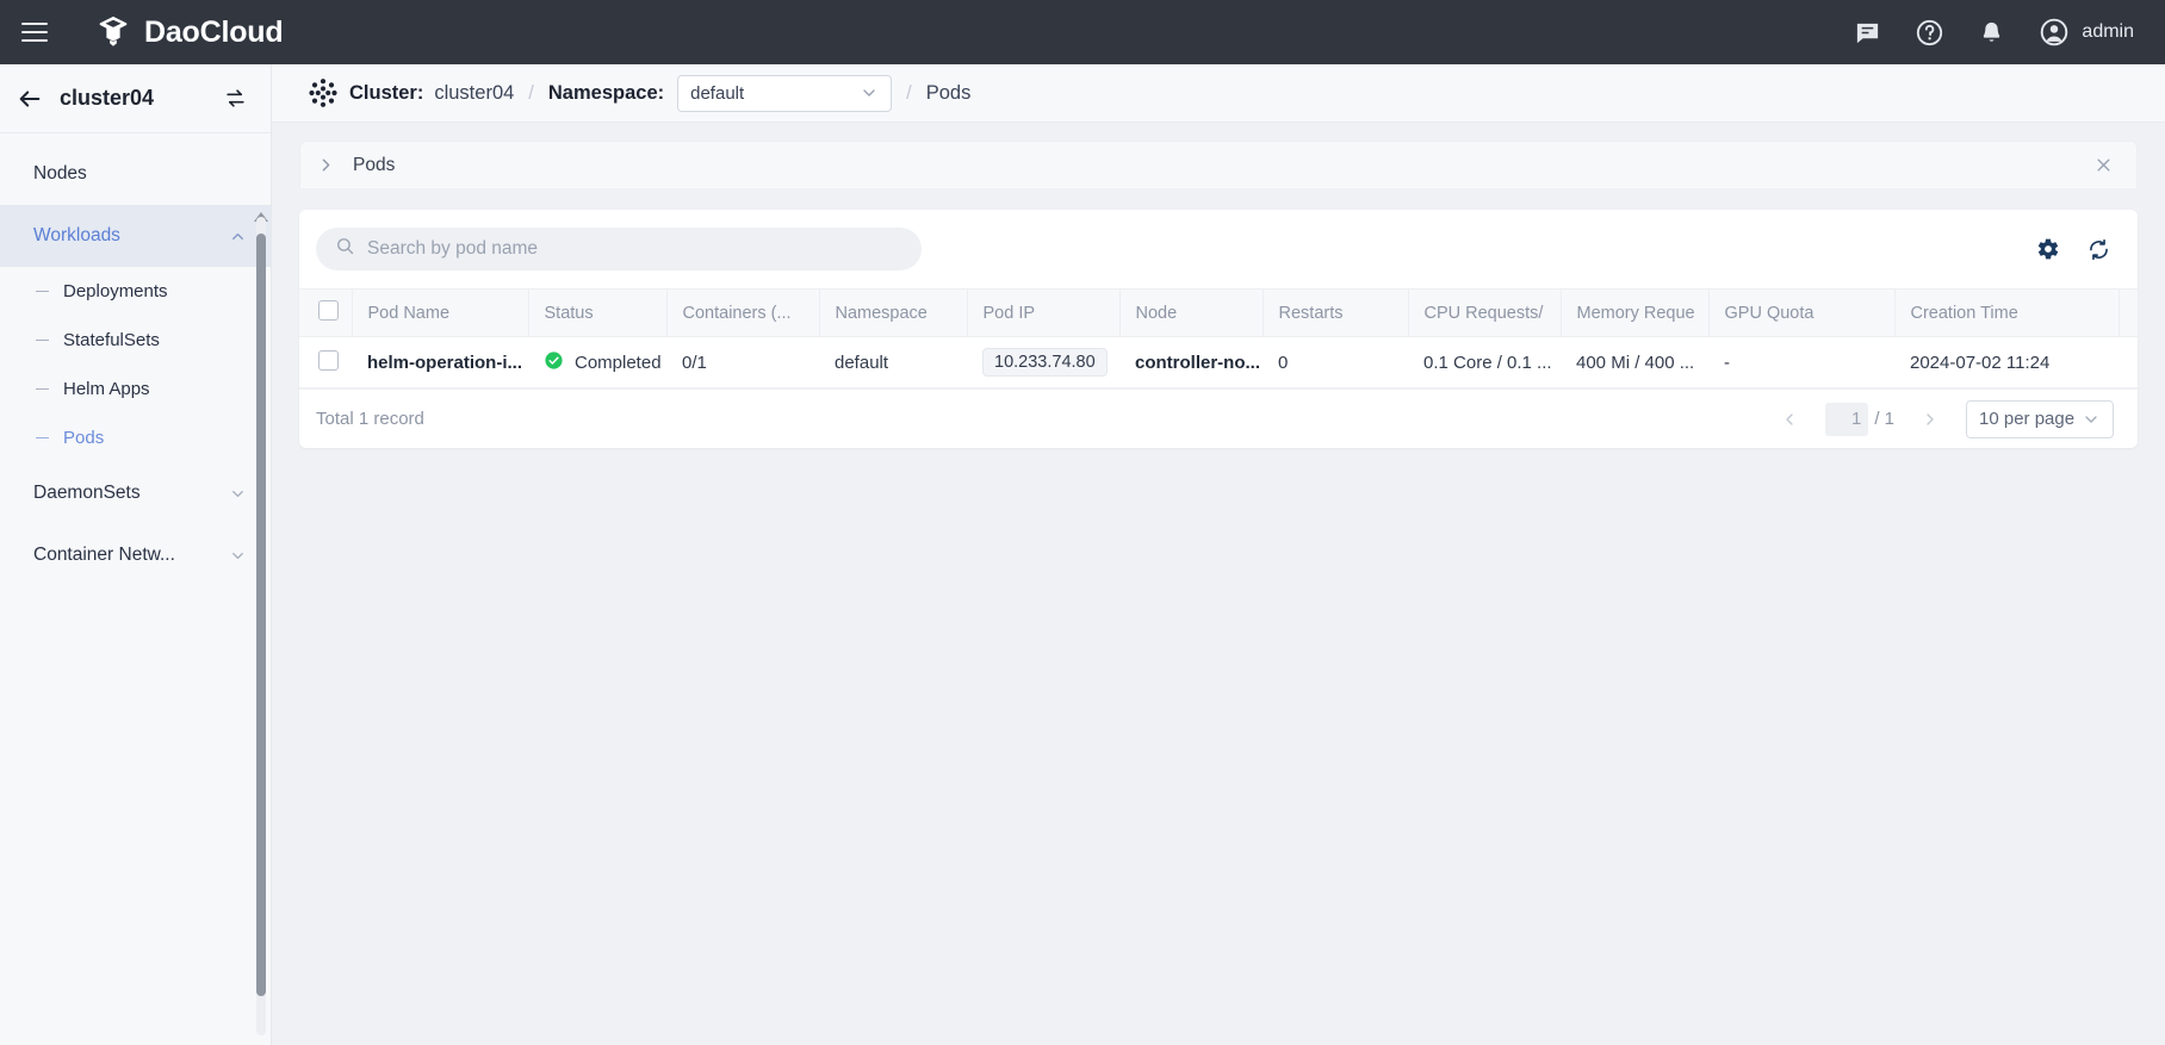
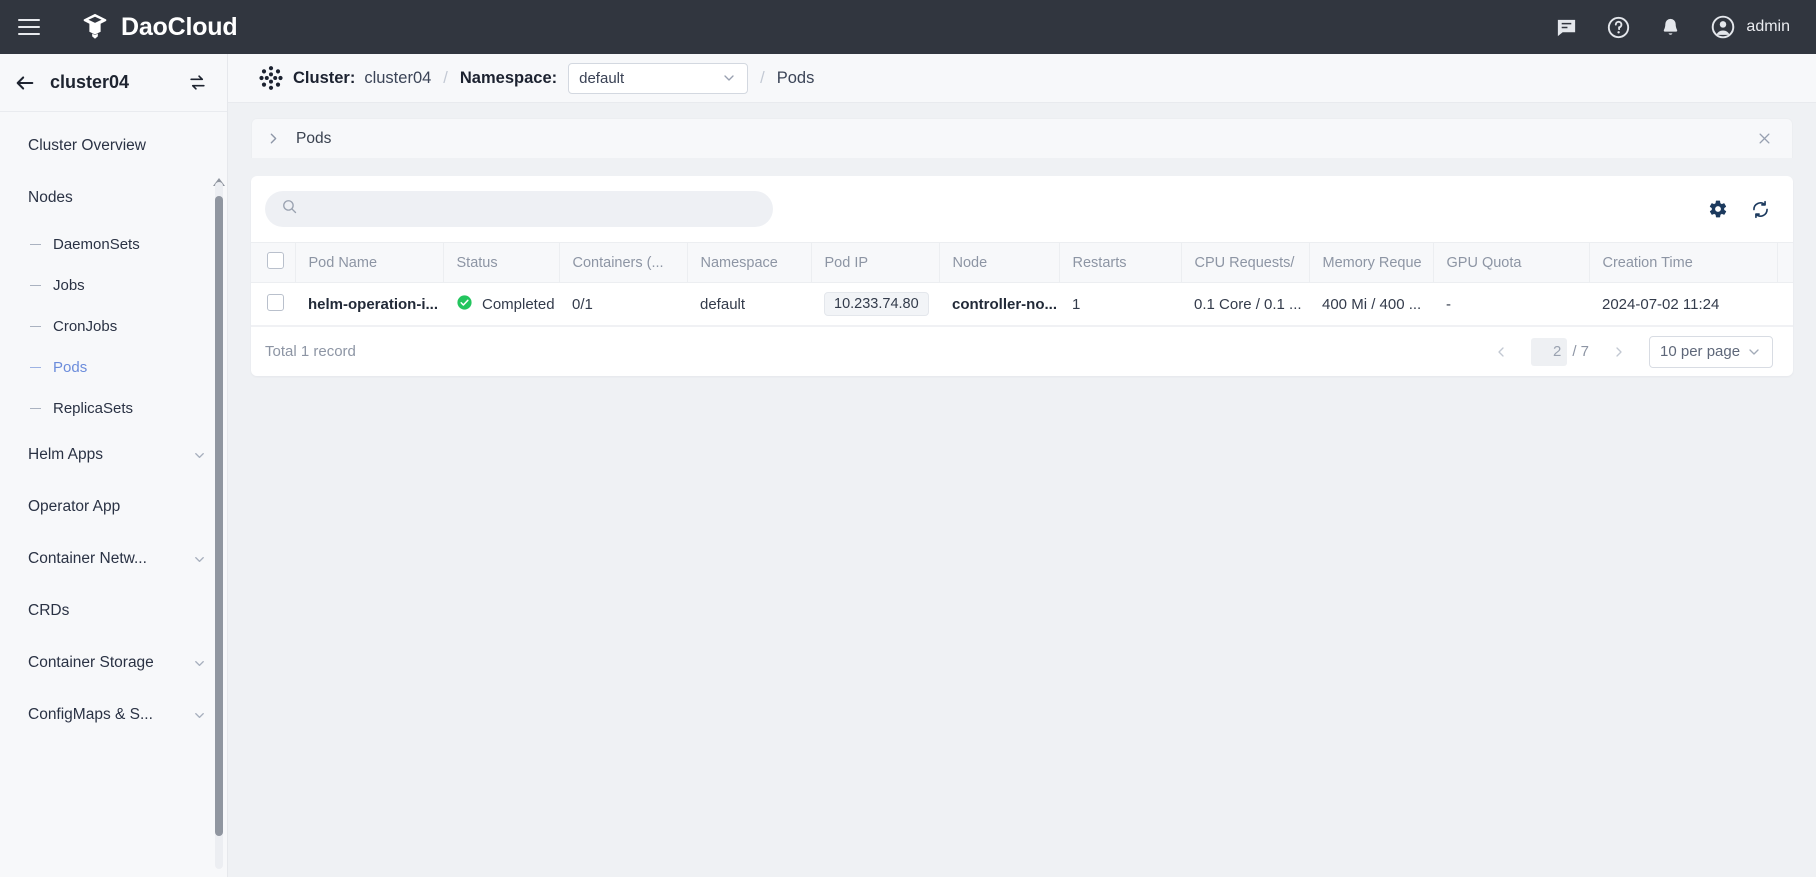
  DaoCloud
  admin
  cluster04
+ Cluster Overview
  Nodes
- Workloads
- Deployments
- StatefulSets
- Helm Apps
+ DaemonSets
+ Jobs
+ CronJobs
  Pods
+ ReplicaSets
- DaemonSets
+ Helm Apps
+ Operator App
  Container Netw...
+ CRDs
+ Container Storage
+ ConfigMaps & S...
  Cluster:
  cluster04
  /
  Namespace:
  default
  /
  Pods
  Pods
- Search by pod name
  	Pod Name	Status	Containers (...	Namespace	Pod IP	Node	Restarts	CPU Requests/	Memory Reque	GPU Quota	Creation Time
- 	helm-operation-i...	Completed	0/1	default	10.233.74.80	controller-no...	0	0.1 Core / 0.1 ...	400 Mi / 400 ...	-	2024-07-02 11:24
+ 	helm-operation-i...	Completed	0/1	default	10.233.74.80	controller-no...	1	0.1 Core / 0.1 ...	400 Mi / 400 ...	-	2024-07-02 11:24
  Total 1 record
- 1
+ 2
- / 1
+ / 7
  10 per page
